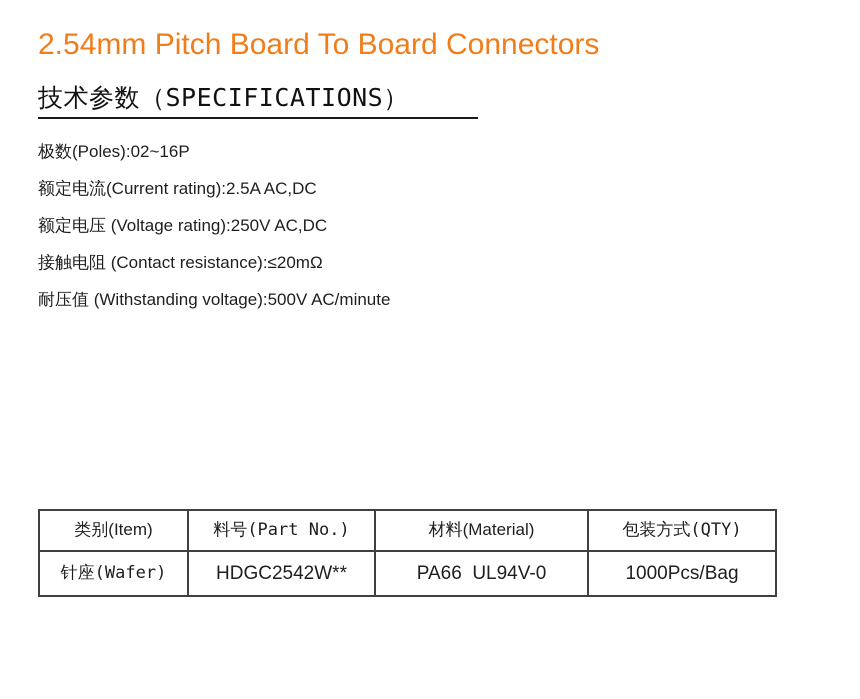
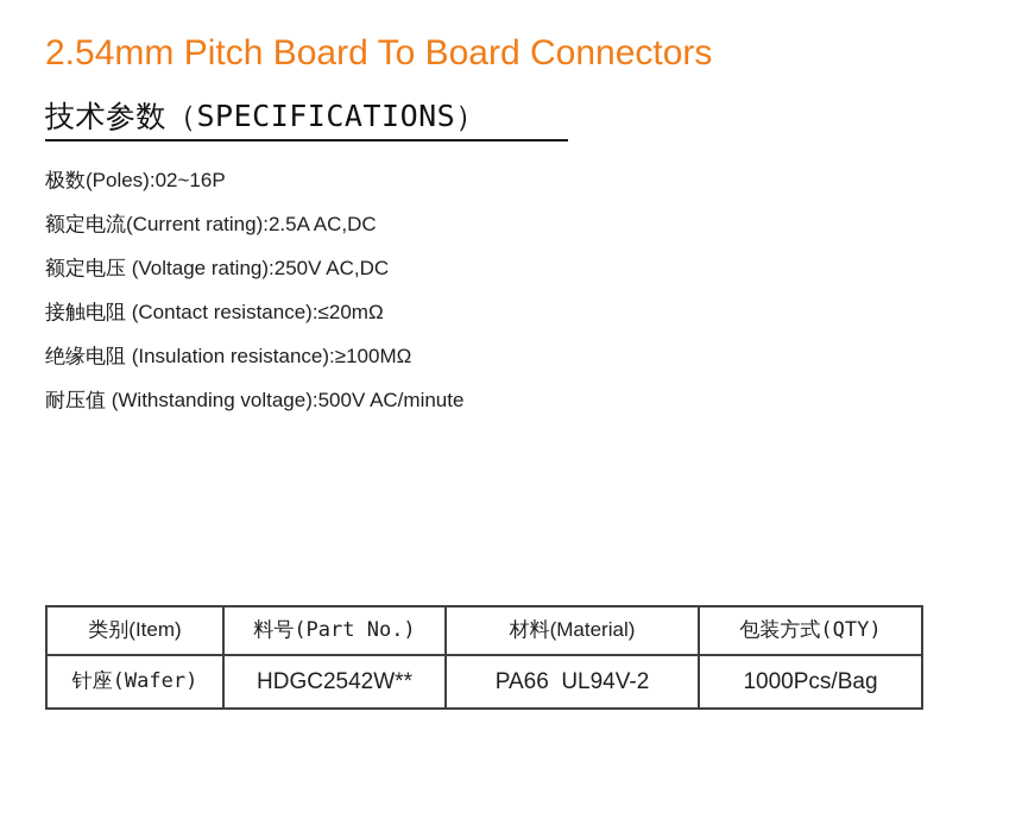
  2.54mm Pitch Board To Board Connectors
  技术参数（SPECIFICATIONS）
  极数(Poles):02~16P
  额定电流(Current rating):2.5A AC,DC
  额定电压 (Voltage rating):250V AC,DC
  接触电阻 (Contact resistance):≤20mΩ
+ 绝缘电阻 (Insulation resistance):≥100MΩ
  耐压值 (Withstanding voltage):500V AC/minute
  类别(Item)	料号(Part No.)	材料(Material)	包装方式(QTY)
- 针座(Wafer)	HDGC2542W**	PA66 UL94V-0	1000Pcs/Bag
+ 针座(Wafer)	HDGC2542W**	PA66 UL94V-2	1000Pcs/Bag
